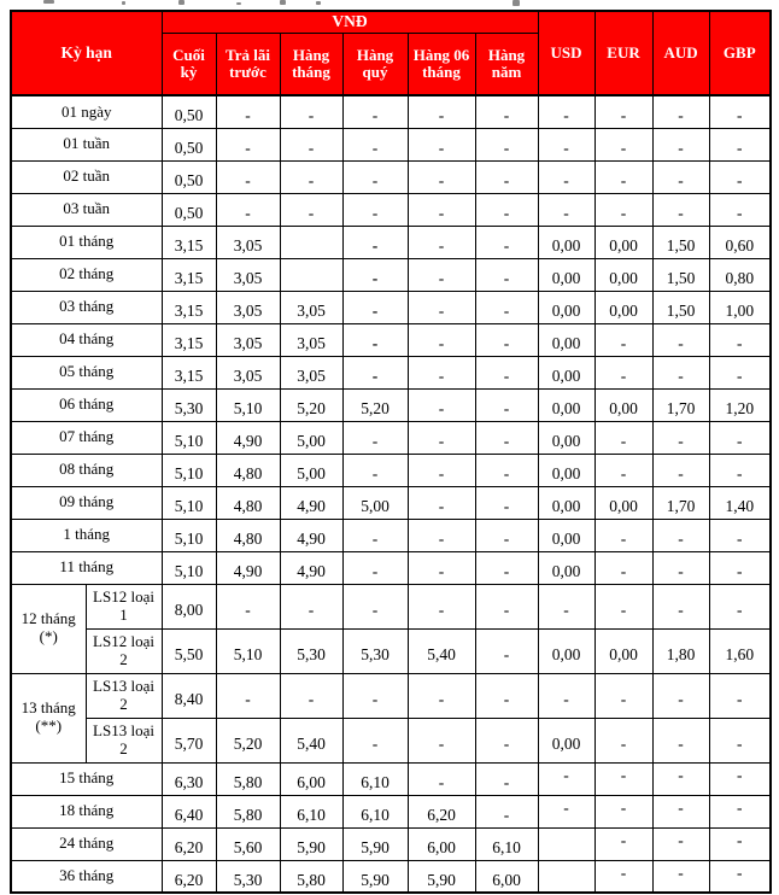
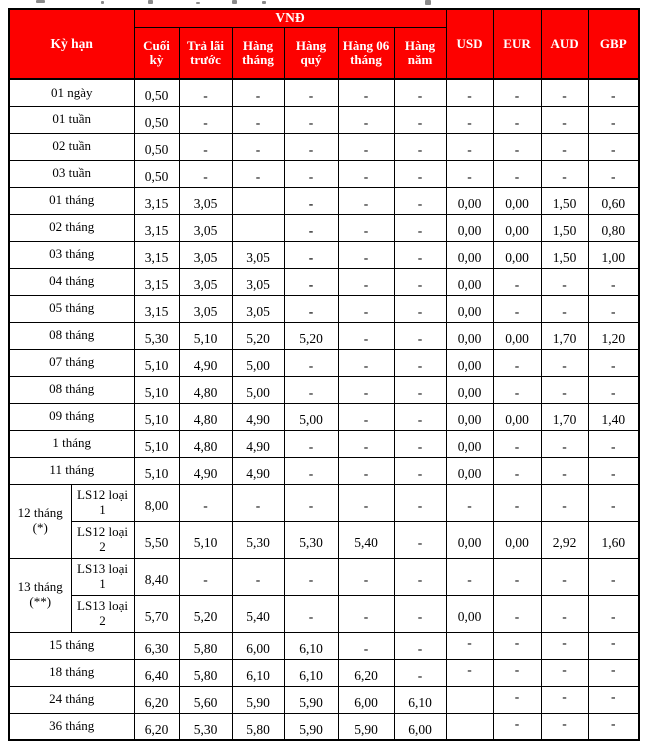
  Kỳ hạn	VNĐ	USD	EUR	AUD	GBP
  Cuối kỳ	Trả lãi trước	Hàng tháng	Hàng quý	Hàng 06 tháng	Hàng năm
  01 ngày	0,50	-	-	-	-	-	-	-	-	-
  01 tuần	0,50	-	-	-	-	-	-	-	-	-
  02 tuần	0,50	-	-	-	-	-	-	-	-	-
  03 tuần	0,50	-	-	-	-	-	-	-	-	-
  01 tháng	3,15	3,05		-	-	-	0,00	0,00	1,50	0,60
  02 tháng	3,15	3,05		-	-	-	0,00	0,00	1,50	0,80
  03 tháng	3,15	3,05	3,05	-	-	-	0,00	0,00	1,50	1,00
  04 tháng	3,15	3,05	3,05	-	-	-	0,00	-	-	-
  05 tháng	3,15	3,05	3,05	-	-	-	0,00	-	-	-
- 06 tháng	5,30	5,10	5,20	5,20	-	-	0,00	0,00	1,70	1,20
+ 08 tháng	5,30	5,10	5,20	5,20	-	-	0,00	0,00	1,70	1,20
  07 tháng	5,10	4,90	5,00	-	-	-	0,00	-	-	-
  08 tháng	5,10	4,80	5,00	-	-	-	0,00	-	-	-
  09 tháng	5,10	4,80	4,90	5,00	-	-	0,00	0,00	1,70	1,40
  1 tháng	5,10	4,80	4,90	-	-	-	0,00	-	-	-
  11 tháng	5,10	4,90	4,90	-	-	-	0,00	-	-	-
  12 tháng (*)	LS12 loại 1	8,00	-	-	-	-	-	-	-	-	-
- LS12 loại 2	5,50	5,10	5,30	5,30	5,40	-	0,00	0,00	1,80	1,60
+ LS12 loại 2	5,50	5,10	5,30	5,30	5,40	-	0,00	0,00	2,92	1,60
- 13 tháng (**)	LS13 loại 2	8,40	-	-	-	-	-	-	-	-	-
+ 13 tháng (**)	LS13 loại 1	8,40	-	-	-	-	-	-	-	-	-
  LS13 loại 2	5,70	5,20	5,40	-	-	-	0,00	-	-	-
  15 tháng	6,30	5,80	6,00	6,10	-	-	-	-	-	-
  18 tháng	6,40	5,80	6,10	6,10	6,20	-	-	-	-	-
  24 tháng	6,20	5,60	5,90	5,90	6,00	6,10		-	-	-
  36 tháng	6,20	5,30	5,80	5,90	5,90	6,00		-	-	-
